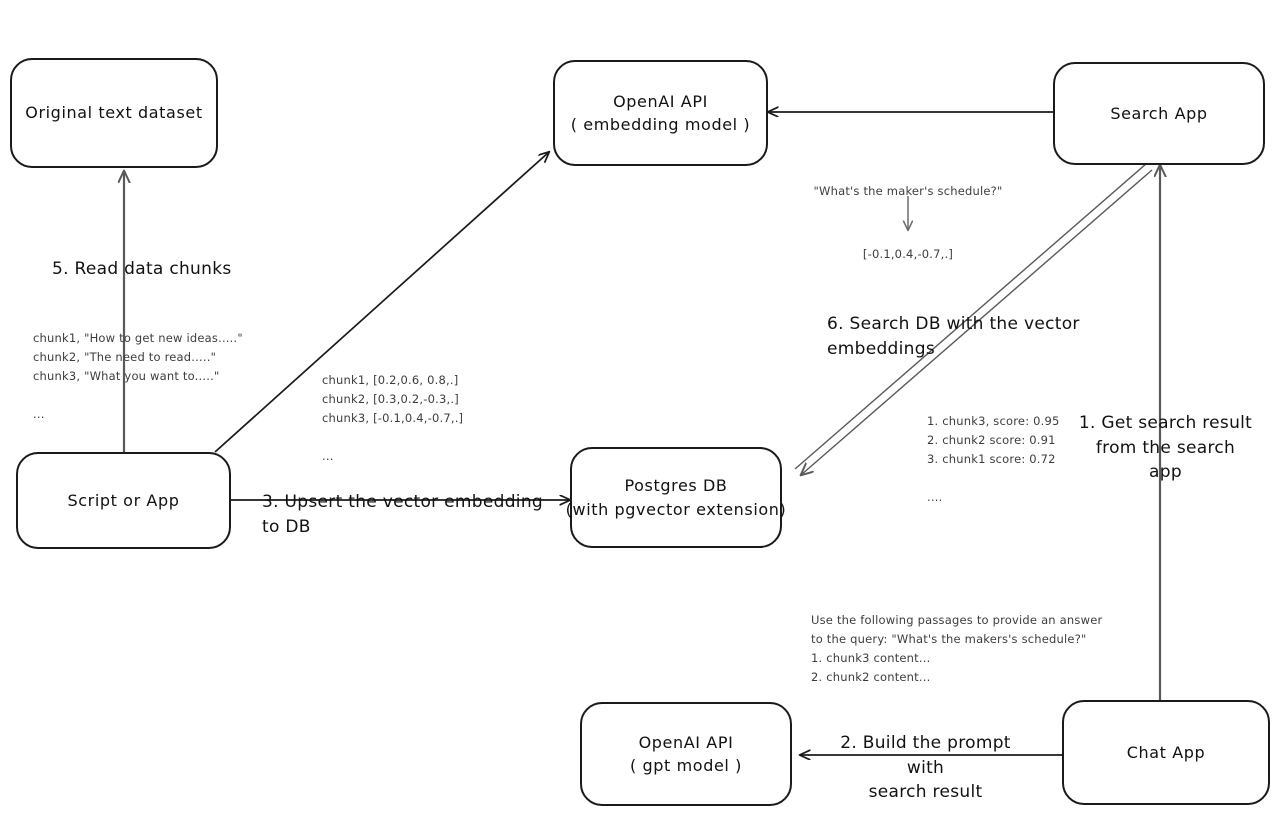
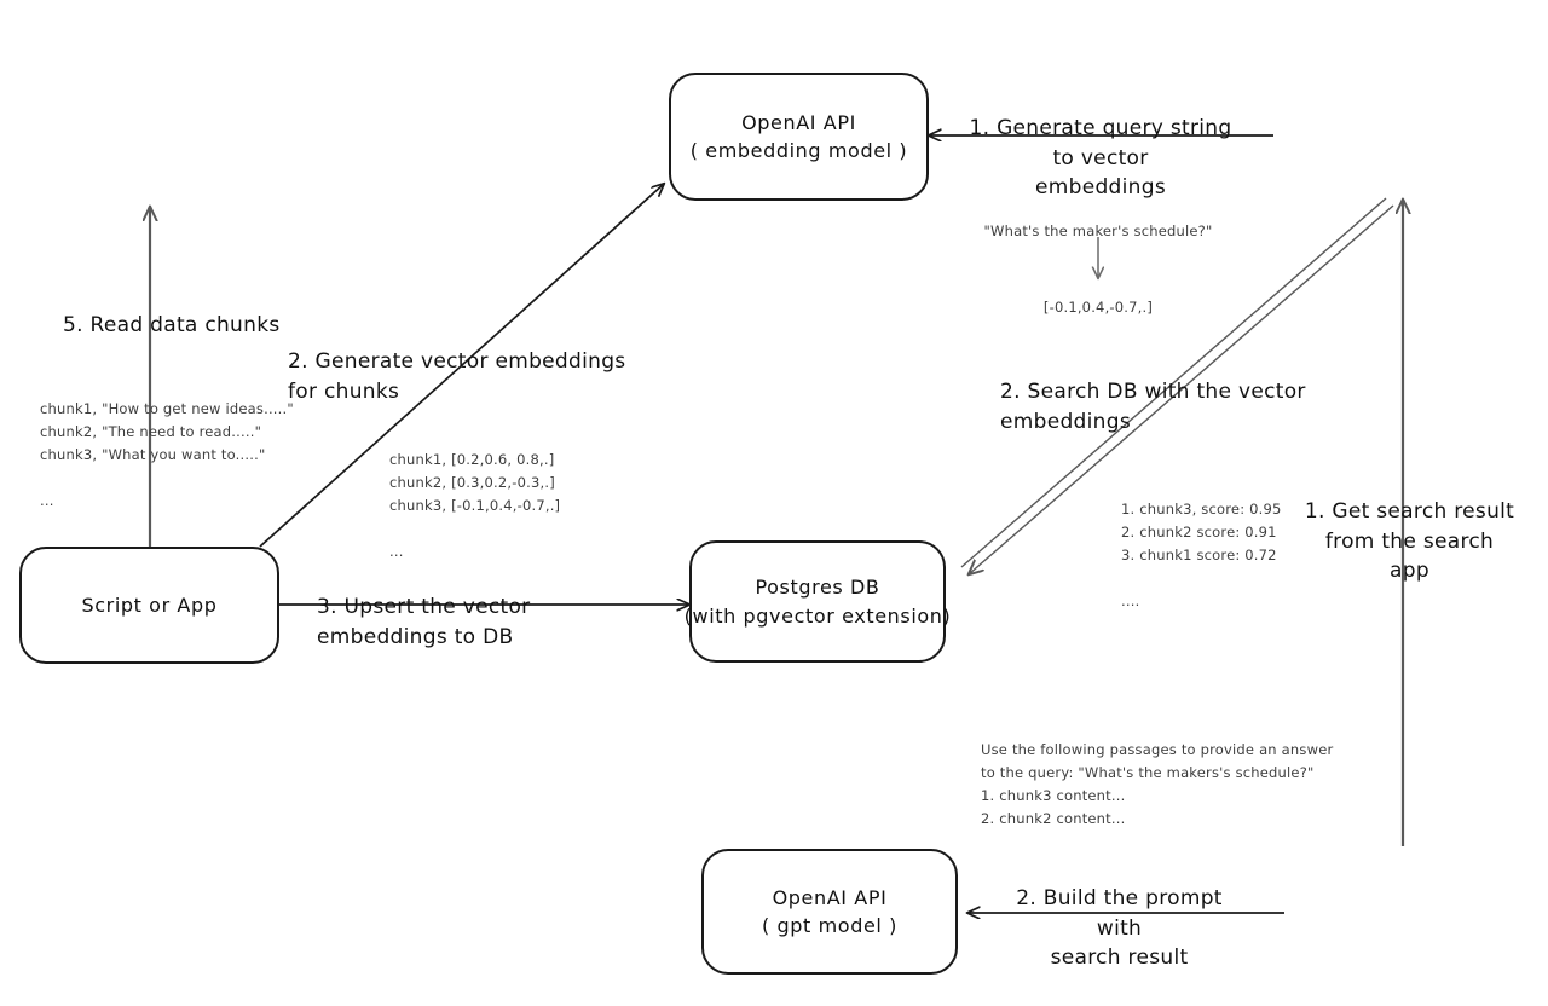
- Original text dataset
  Script or App
  OpenAI API
  ( embedding model )
  Postgres DB
  (with pgvector extension)
- Search App
- Chat App
  OpenAI API
  ( gpt model )
  5. Read data chunks
+ 2. Generate vector embeddings for chunks
- 3. Upsert the vector embedding to DB
+ 3. Upsert the vector embeddings to DB
+ 1. Generate query string to vector
+ embeddings
- 6. Search DB with the vector embeddings
+ 2. Search DB with the vector embeddings
  1. Get search result
  from the search app
  2. Build the prompt with
  search result
  chunk1, "How to get new ideas....."
  chunk2, "The need to read....."
  chunk3, "What you want to....."
  ...
  chunk1, [0.2,0.6, 0.8,.]
  chunk2, [0.3,0.2,-0.3,.]
  chunk3, [-0.1,0.4,-0.7,.]
  ...
  "What's the maker's schedule?"
  [-0.1,0.4,-0.7,.]
  1. chunk3, score: 0.95
  2. chunk2 score: 0.91
  3. chunk1 score: 0.72
  ....
  Use the following passages to provide an answer
  to the query: "What's the makers's schedule?"
  1. chunk3 content...
  2. chunk2 content...
